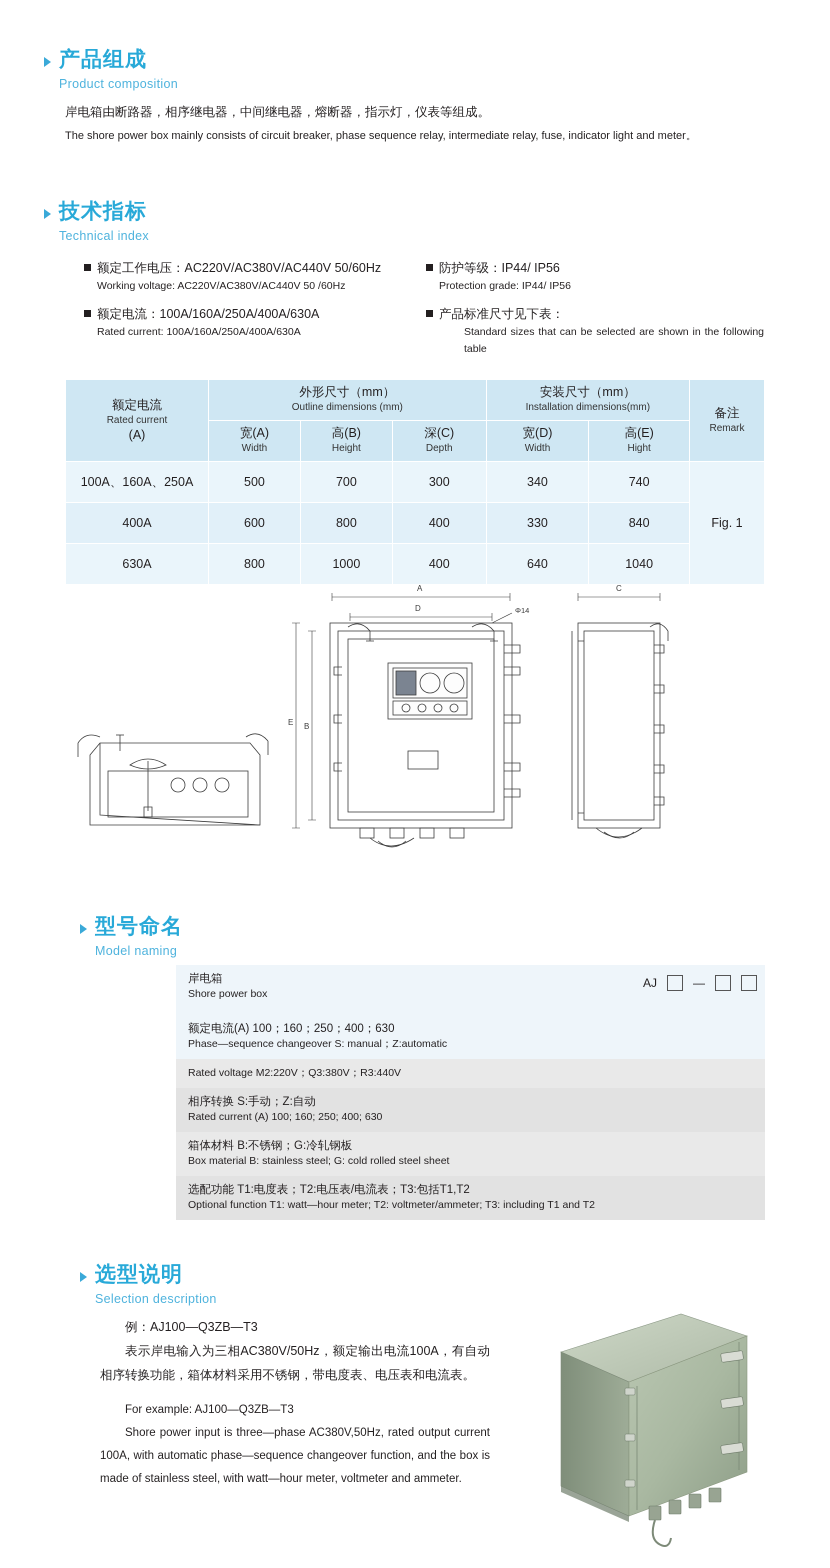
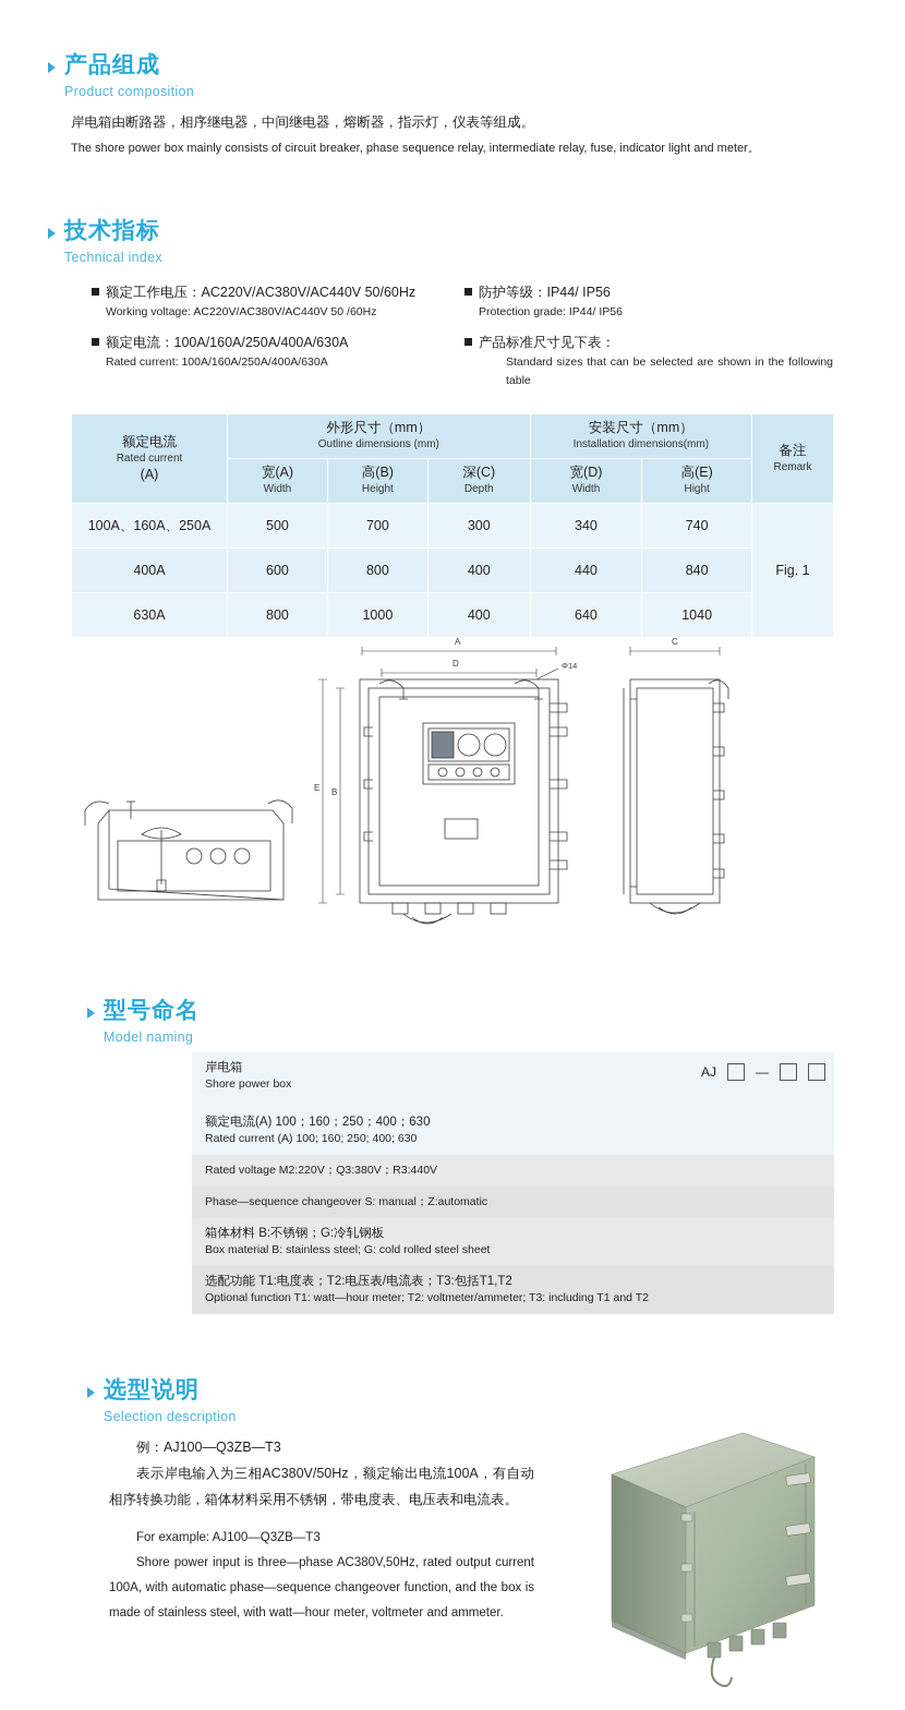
  产品组成
  Product composition
  岸电箱由断路器，相序继电器，中间继电器，熔断器，指示灯，仪表等组成。
  The shore power box mainly consists of circuit breaker, phase sequence relay, intermediate relay, fuse, indicator light and meter。
  技术指标
  Technical index
  额定工作电压：AC220V/AC380V/AC440V 50/60Hz
  Working voltage: AC220V/AC380V/AC440V 50 /60Hz
  额定电流：100A/160A/250A/400A/630A
  Rated current: 100A/160A/250A/400A/630A
  防护等级：IP44/ IP56
  Protection grade: IP44/ IP56
  产品标准尺寸见下表：
  Standard sizes that can be selected are shown in the following table
  额定电流 Rated current (A)	外形尺寸（mm） Outline dimensions (mm)	安装尺寸（mm） Installation dimensions(mm)	备注 Remark
  宽(A) Width	高(B) Height	深(C) Depth	宽(D) Width	高(E) Hight
  100A、160A、250A	500	700	300	340	740	Fig. 1
- 400A	600	800	400	330	840
+ 400A	600	800	400	440	840
  630A	800	1000	400	640	1040
  A
  D
  Φ14
  B
  E
  C
  型号命名
  Model naming
  岸电箱
  Shore power box
  AJ
  —
  额定电流(A) 100；160；250；400；630
- Phase—sequence changeover S: manual；Z:automatic
+ Rated current (A) 100; 160; 250; 400; 630
  Rated voltage M2:220V；Q3:380V；R3:440V
- 相序转换 S:手动；Z:自动
- Rated current (A) 100; 160; 250; 400; 630
+ Phase—sequence changeover S: manual；Z:automatic
  箱体材料 B:不锈钢；G:冷轧钢板
  Box material B: stainless steel; G: cold rolled steel sheet
  选配功能 T1:电度表；T2:电压表/电流表；T3:包括T1,T2
  Optional function T1: watt—hour meter; T2: voltmeter/ammeter; T3: including T1 and T2
  选型说明
  Selection description
  例：AJ100—Q3ZB—T3
  表示岸电输入为三相AC380V/50Hz，额定输出电流100A，有自动相序转换功能，箱体材料采用不锈钢，带电度表、电压表和电流表。
  For example: AJ100—Q3ZB—T3
  Shore power input is three—phase AC380V,50Hz, rated output current 100A, with automatic phase—sequence changeover function, and the box is made of stainless steel, with watt—hour meter, voltmeter and ammeter.
